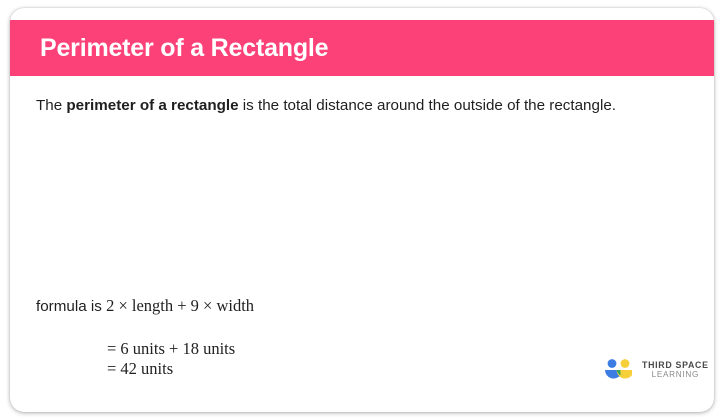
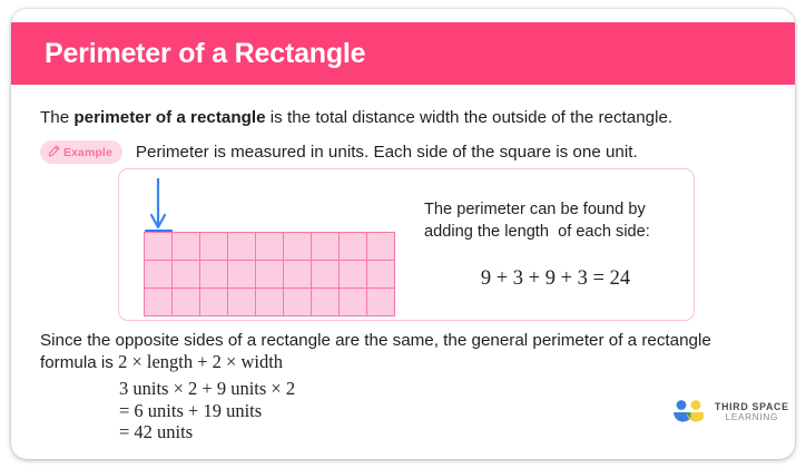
  Perimeter of a Rectangle
- The perimeter of a rectangle is the total distance around the outside of the rectangle.
+ The perimeter of a rectangle is the total distance width the outside of the rectangle.
+ Example
+ Perimeter is measured in units. Each side of the square is one unit.
+ The perimeter can be found by adding the length of each side:
+ 9 + 3 + 9 + 3 = 24
+ Since the opposite sides of a rectangle are the same, the general perimeter of a rectangle
- formula is 2 × length + 9 × width
+ formula is 2 × length + 2 × width
+ 3 units × 2 + 9 units × 2
- = 6 units + 18 units
+ = 6 units + 19 units
  = 42 units
  THIRD SPACE
  LEARNING
